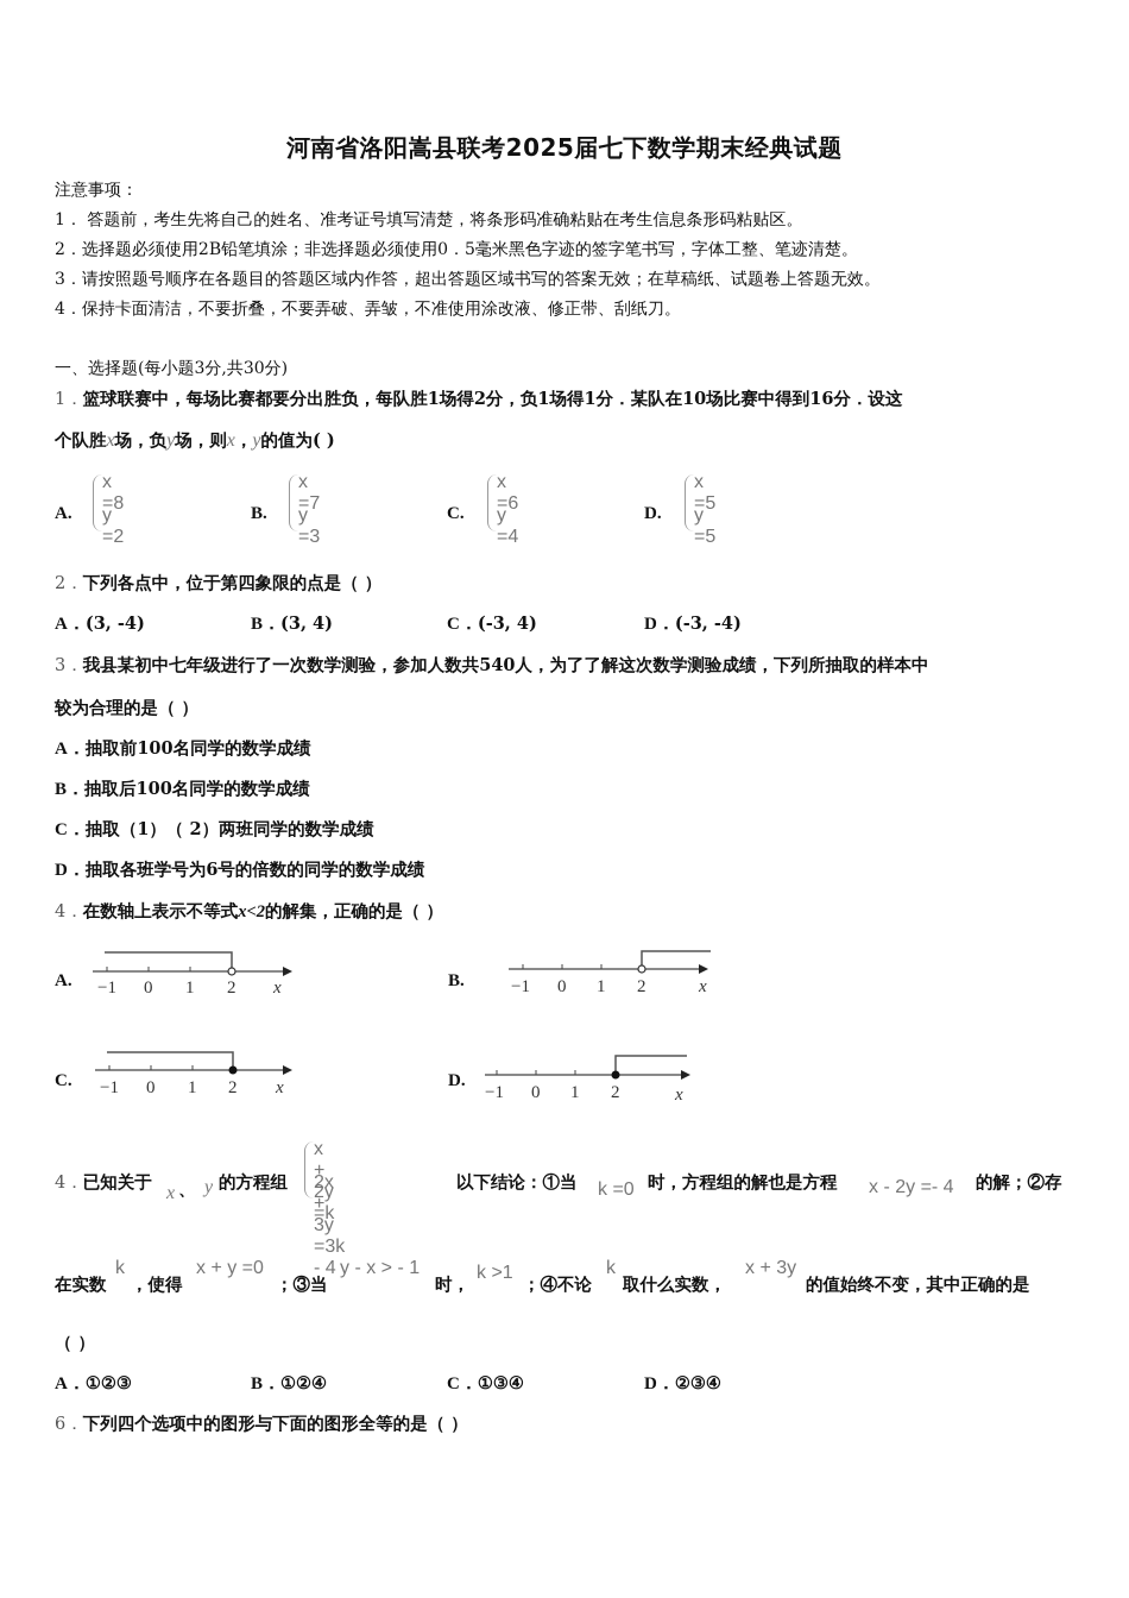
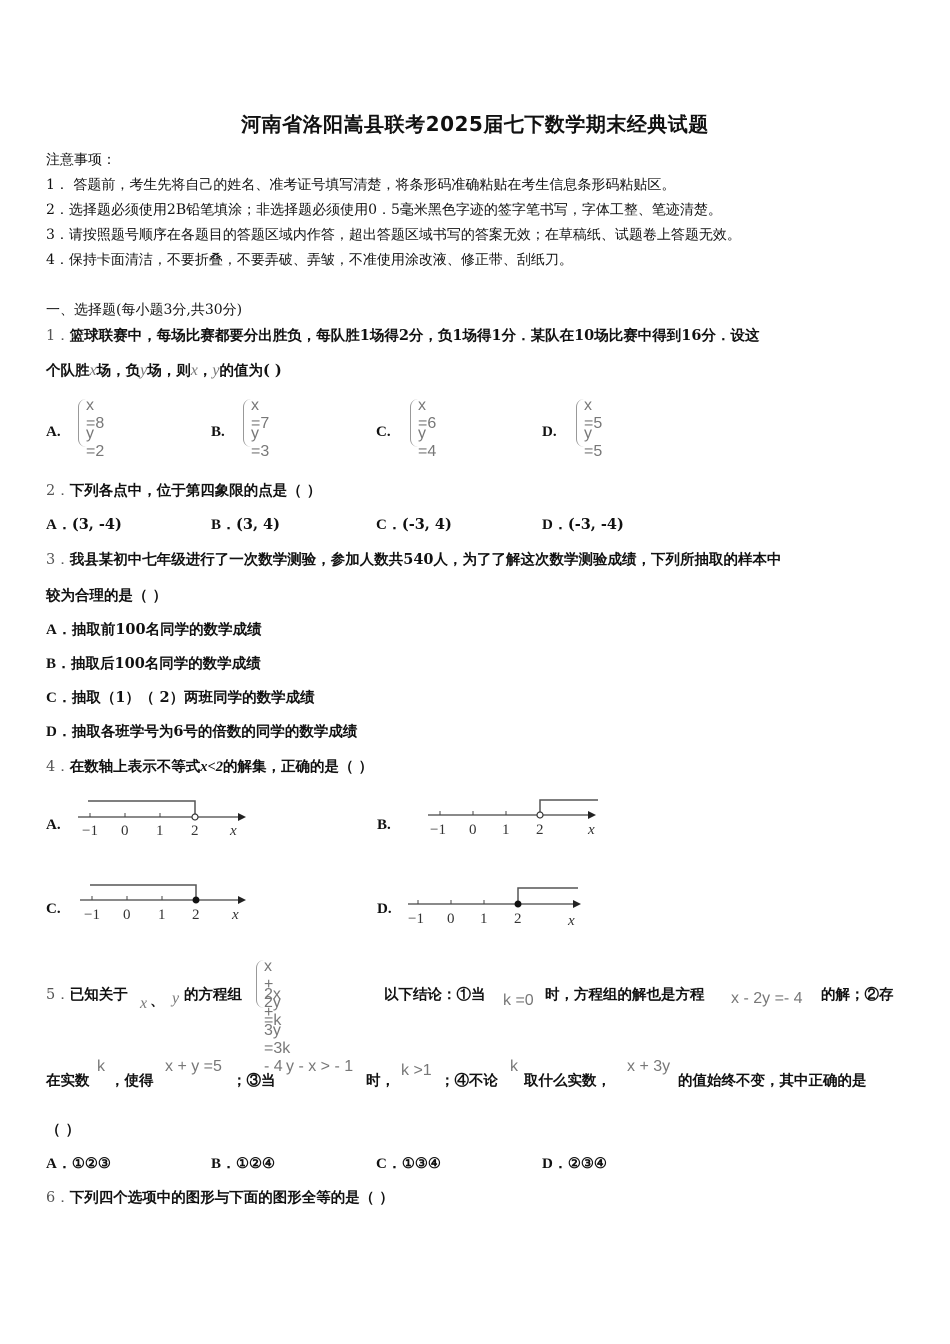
  河南省洛阳嵩县联考2025届七下数学期末经典试题
  注意事项：
  1． 答题前，考生先将自己的姓名、准考证号填写清楚，将条形码准确粘贴在考生信息条形码粘贴区。
  2．选择题必须使用2B铅笔填涂；非选择题必须使用0．5毫米黑色字迹的签字笔书写，字体工整、笔迹清楚。
  3．请按照题号顺序在各题目的答题区域内作答，超出答题区域书写的答案无效；在草稿纸、试题卷上答题无效。
  4．保持卡面清洁，不要折叠，不要弄破、弄皱，不准使用涂改液、修正带、刮纸刀。
  一、选择题(每小题3分,共30分)
  1．篮球联赛中，每场比赛都要分出胜负，每队胜1场得2分，负1场得1分．某队在10场比赛中得到16分．设这
  个队胜x场，负y场，则x，y的值为( )
  A.
  x =8
  y =2
  B.
  x =7
  y =3
  C.
  x =6
  y =4
  D.
  x =5
  y =5
  2．下列各点中，位于第四象限的点是（ ）
  A．(3, -4)
  B．(3, 4)
  C．(-3, 4)
  D．(-3, -4)
  3．我县某初中七年级进行了一次数学测验，参加人数共540人，为了了解这次数学测验成绩，下列所抽取的样本中
  较为合理的是（ ）
  A．抽取前100名同学的数学成绩
  B．抽取后100名同学的数学成绩
  C．抽取（1）（ 2）两班同学的数学成绩
  D．抽取各班学号为6号的倍数的同学的数学成绩
  4．在数轴上表示不等式x<2的解集，正确的是（ ）
  A.
  −1
  0
  1
  2
  x
  B.
  −1
  0
  1
  2
  x
  C.
  −1
  0
  1
  2
  x
  D.
  −1
  0
  1
  2
  x
- 4．已知关于
+ 5．已知关于
  x
  、
  y
  的方程组
  x + 2y =k
  2x + 3y =3k - 4
  以下结论：①当
  k =0
  时，方程组的解也是方程
  x - 2y =- 4
  的解；②存
  在实数
  k
  ，使得
- x + y =0
+ x + y =5
  ；③当
  y - x > - 1
  时，
  k >1
  ；④不论
  k
  取什么实数，
  x + 3y
  的值始终不变，其中正确的是
  （ ）
  A．①②③
  B．①②④
  C．①③④
  D．②③④
  6．下列四个选项中的图形与下面的图形全等的是（ ）
